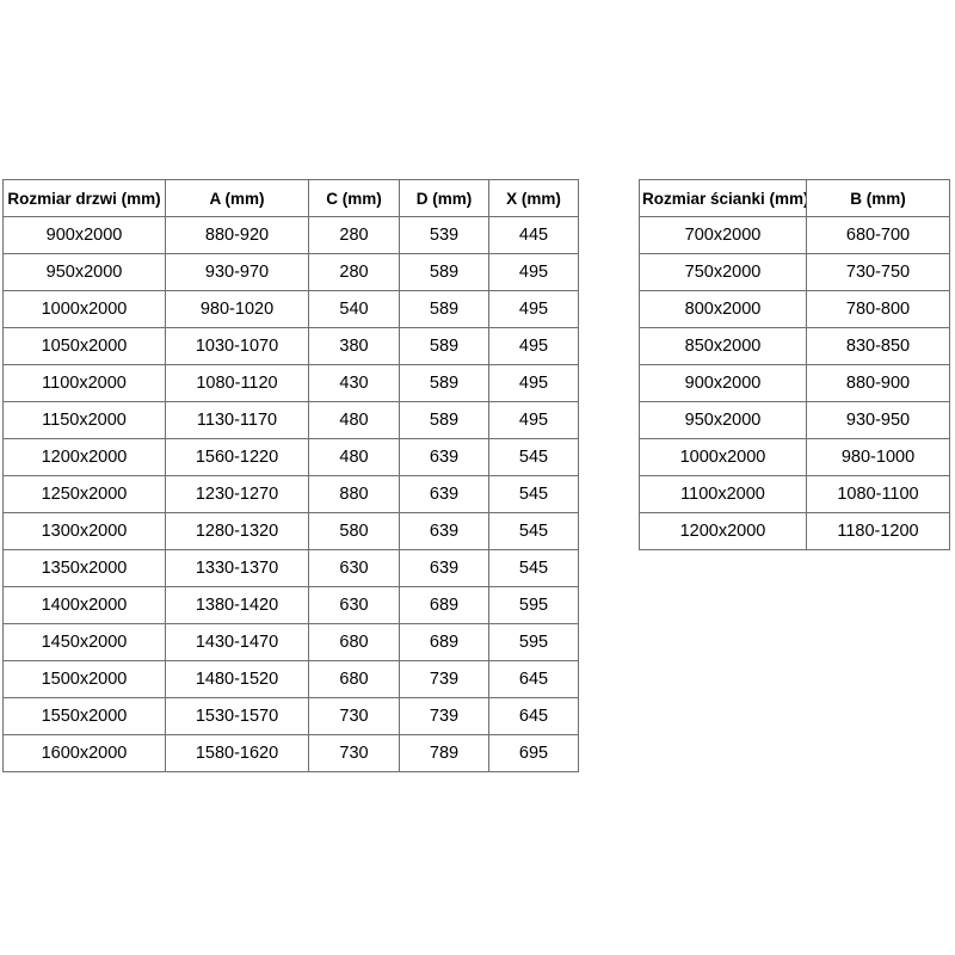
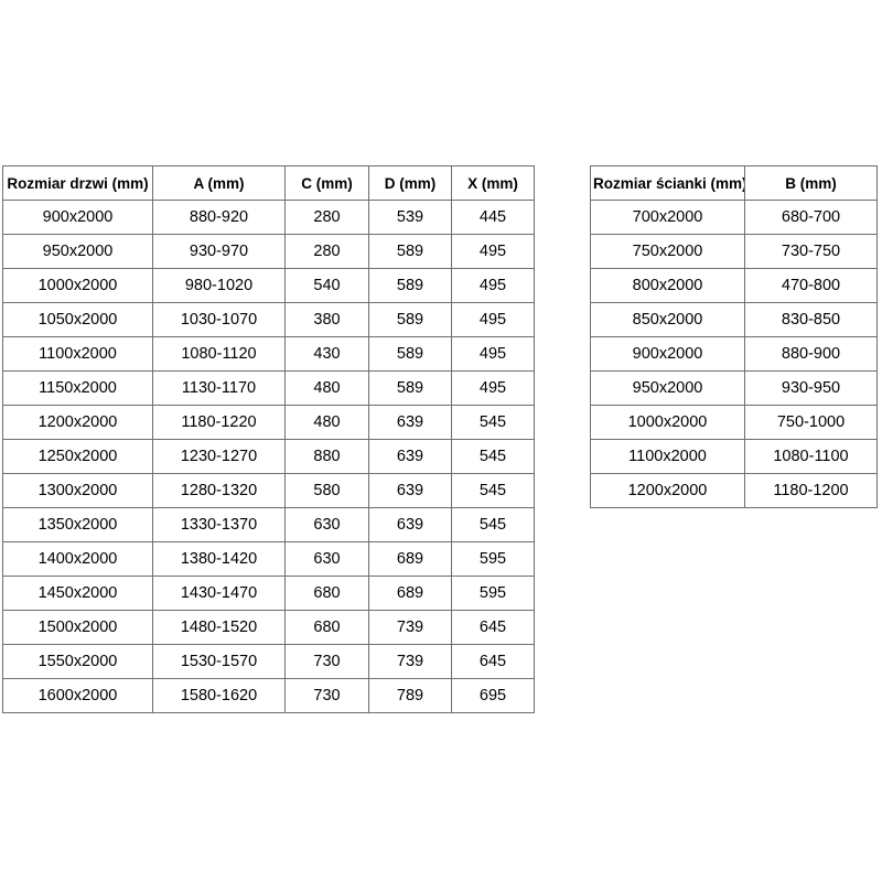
  Rozmiar drzwi (mm)	A (mm)	C (mm)	D (mm)	X (mm)
  900x2000	880-920	280	539	445
  950x2000	930-970	280	589	495
  1000x2000	980-1020	540	589	495
  1050x2000	1030-1070	380	589	495
  1100x2000	1080-1120	430	589	495
  1150x2000	1130-1170	480	589	495
- 1200x2000	1560-1220	480	639	545
+ 1200x2000	1180-1220	480	639	545
  1250x2000	1230-1270	880	639	545
  1300x2000	1280-1320	580	639	545
  1350x2000	1330-1370	630	639	545
  1400x2000	1380-1420	630	689	595
  1450x2000	1430-1470	680	689	595
  1500x2000	1480-1520	680	739	645
  1550x2000	1530-1570	730	739	645
  1600x2000	1580-1620	730	789	695
  Rozmiar ścianki (mm)	B (mm)
  700x2000	680-700
  750x2000	730-750
- 800x2000	780-800
+ 800x2000	470-800
  850x2000	830-850
  900x2000	880-900
  950x2000	930-950
- 1000x2000	980-1000
+ 1000x2000	750-1000
  1100x2000	1080-1100
  1200x2000	1180-1200
